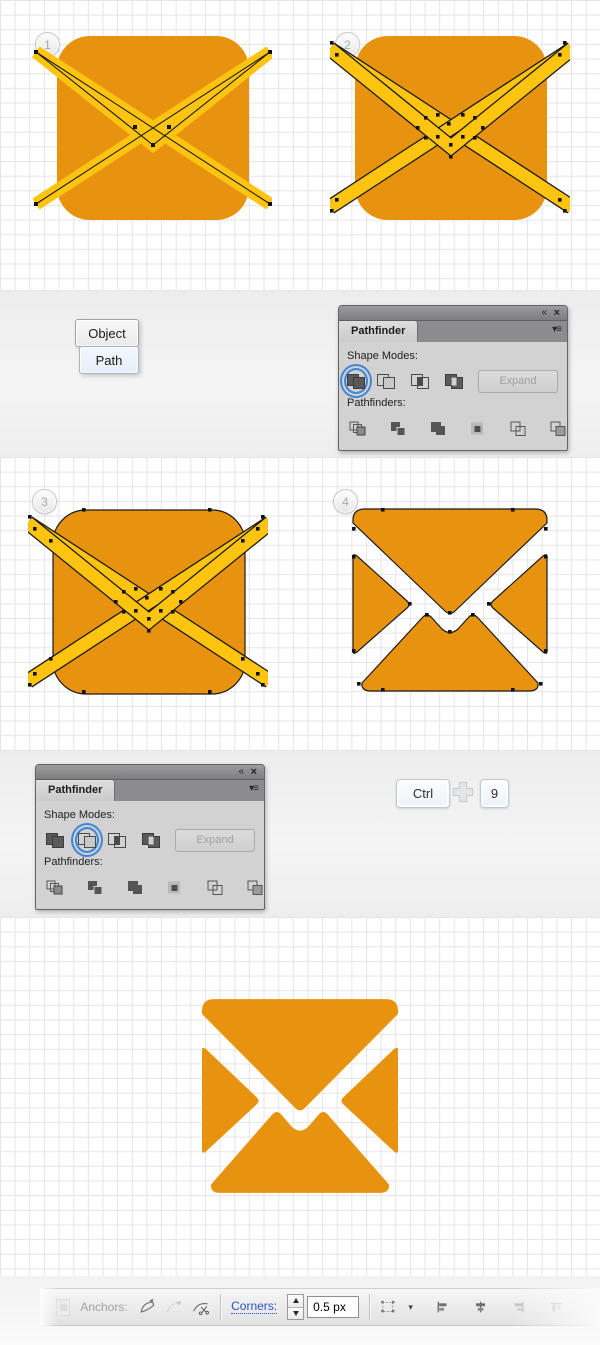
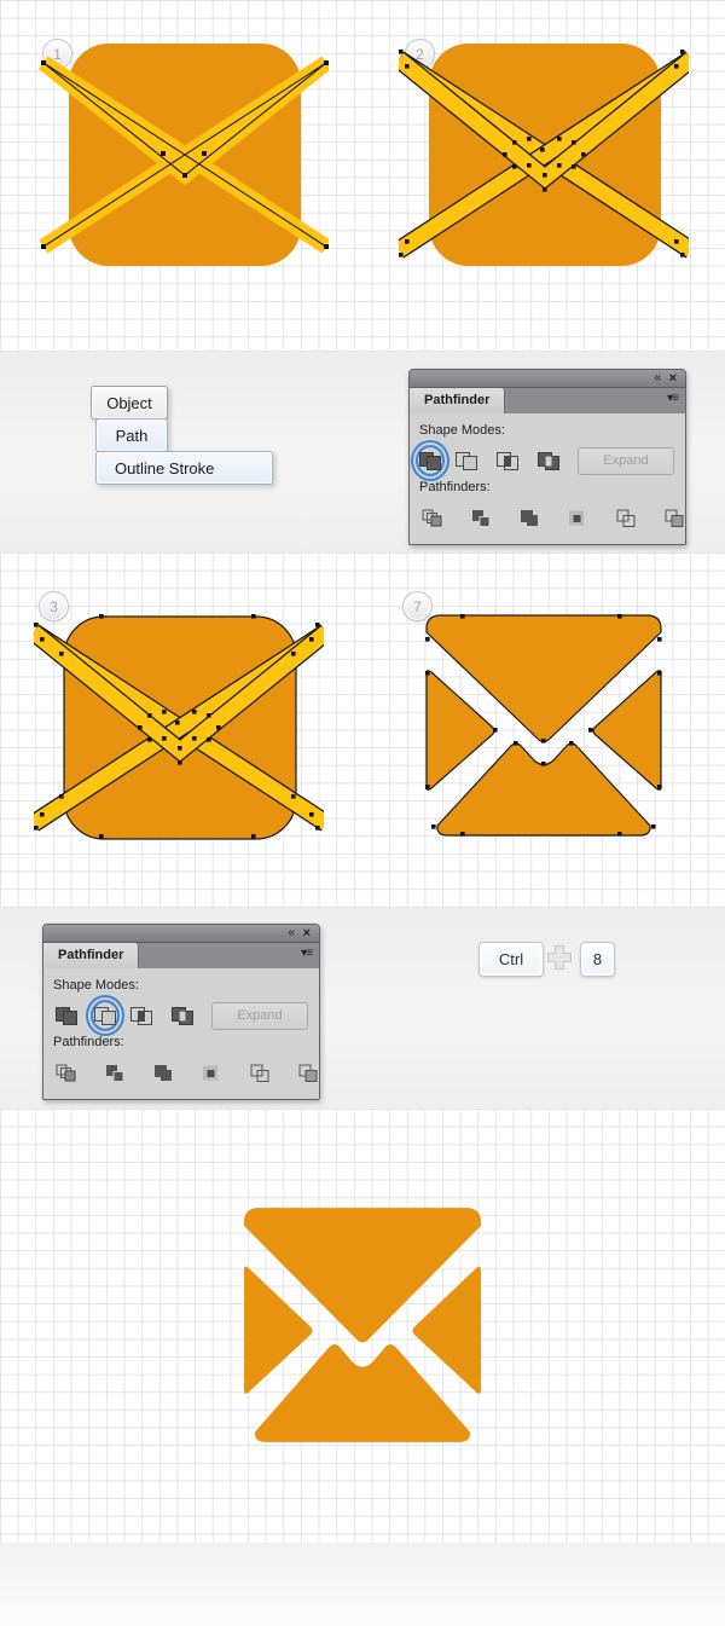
  1
  2
  3
- 4
+ 7
  Object
  Path
+ Outline Stroke
  «
  ×
  Pathfinder
  ▾≡
  Shape Modes:
  Expand
  Pathfinders:
  «
  ×
  Pathfinder
  ▾≡
  Shape Modes:
  Expand
  Pathfinders:
  Ctrl
- 9
+ 8
- Anchors:
- Corners:
- 0.5 px
- ▾
